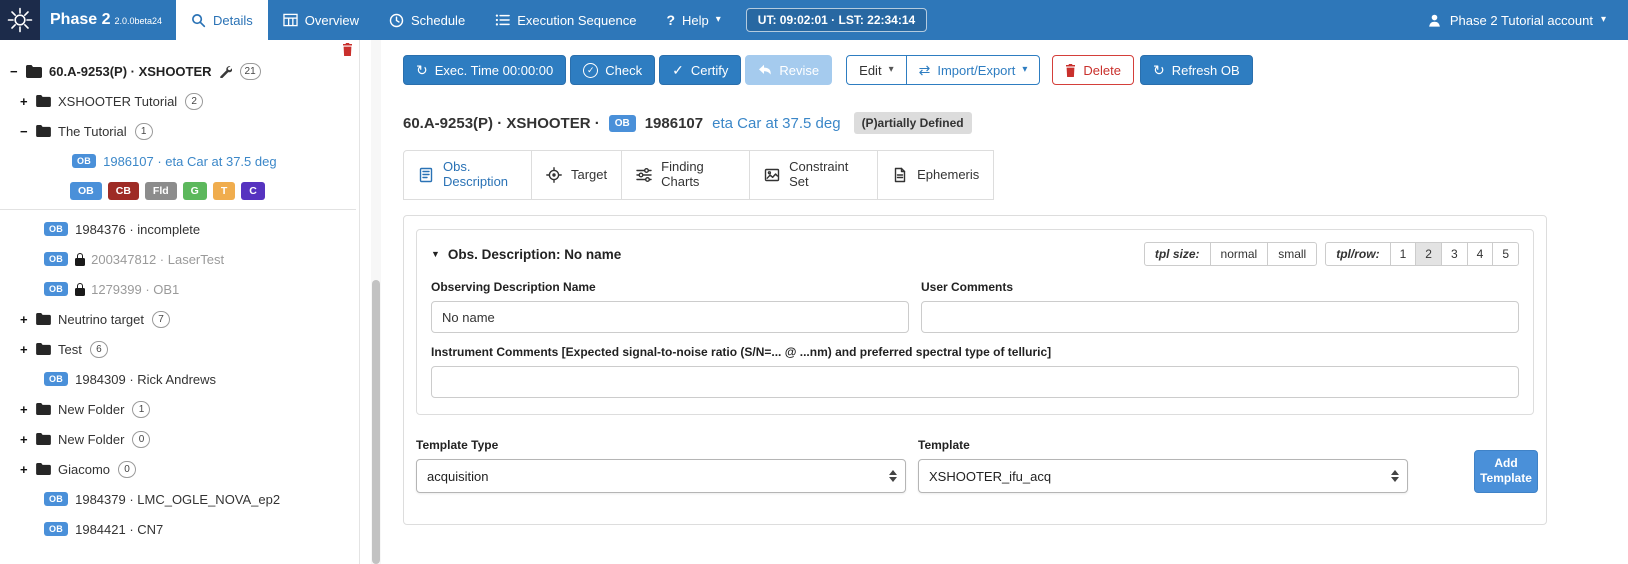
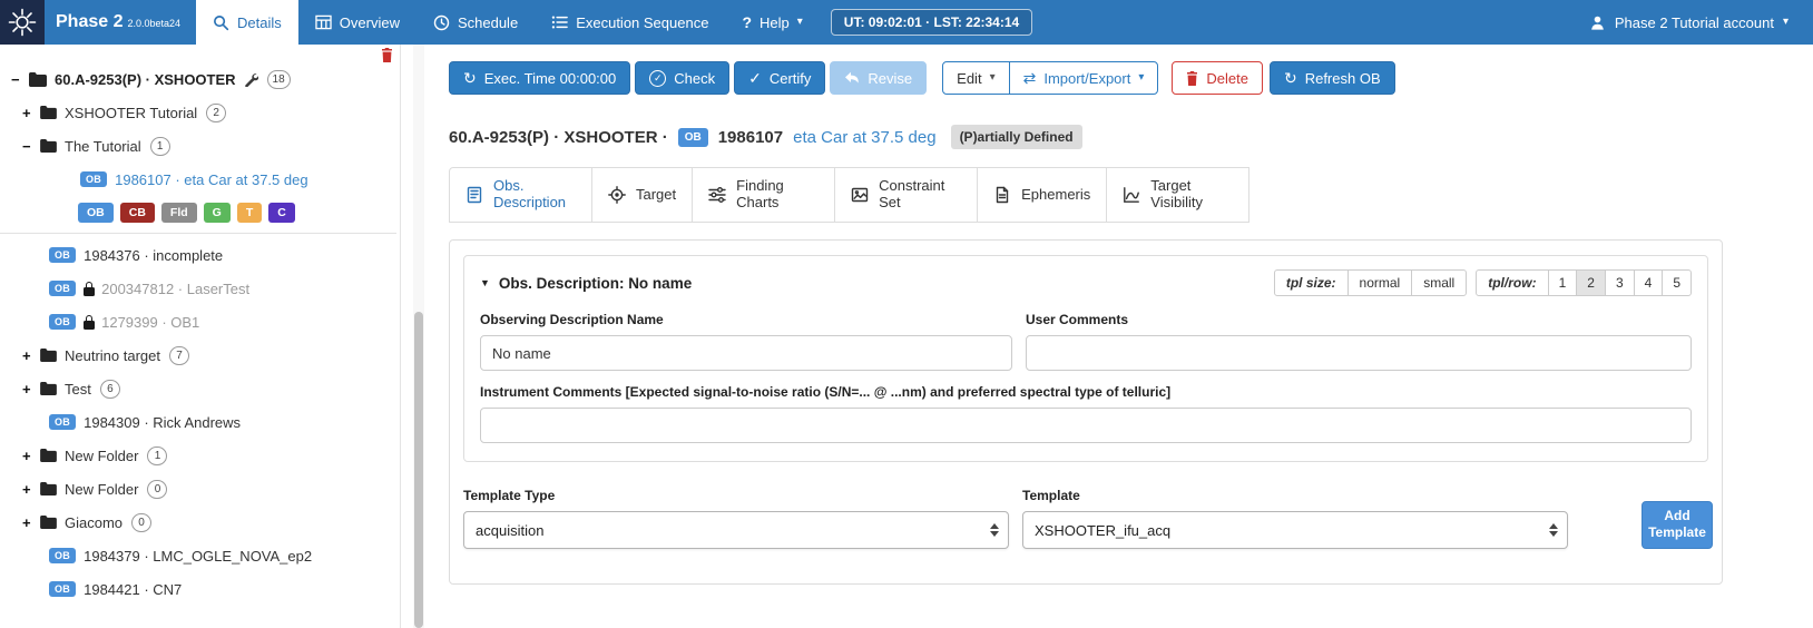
  Phase 2
  2.0.0beta24
  Details
  Overview
  Schedule
  Execution Sequence
  ?
  Help
  ▾
  UT: 09:02:01 · LST: 22:34:14
  Phase 2 Tutorial account
  ▾
  −
  60.A-9253(P) · XSHOOTER
- 21
+ 18
  +
  XSHOOTER Tutorial
  2
  −
  The Tutorial
  1
  OB
  1986107 · eta Car at 37.5 deg
  OB
  CB
  Fld
  G
  T
  C
  OB
  1984376 · incomplete
  OB
  200347812 · LaserTest
  OB
  1279399 · OB1
  +
  Neutrino target
  7
  +
  Test
  6
  OB
  1984309 · Rick Andrews
  +
  New Folder
  1
  +
  New Folder
  0
  +
  Giacomo
  0
  OB
  1984379 · LMC_OGLE_NOVA_ep2
  OB
  1984421 · CN7
  ↻
  Exec. Time 00:00:00
  ✓
  Check
  ✓
  Certify
  Revise
  Edit
  ▾
  ⇄
  Import/Export
  ▾
  Delete
  ↻
  Refresh OB
  60.A-9253(P) · XSHOOTER ·
  OB
  1986107
  eta Car at 37.5 deg
  (P)artially Defined
  Obs. Description
  Target
  Finding Charts
  Constraint Set
  Ephemeris
+ Target Visibility
  ▼
  Obs. Description: No name
  tpl size:
  normal
  small
  tpl/row:
  1
  2
  3
  4
  5
  Observing Description Name
  No name
  User Comments
  Instrument Comments [Expected signal-to-noise ratio (S/N=... @ ...nm) and preferred spectral type of telluric]
  Template Type
  acquisition
  Template
  XSHOOTER_ifu_acq
  Add Template
